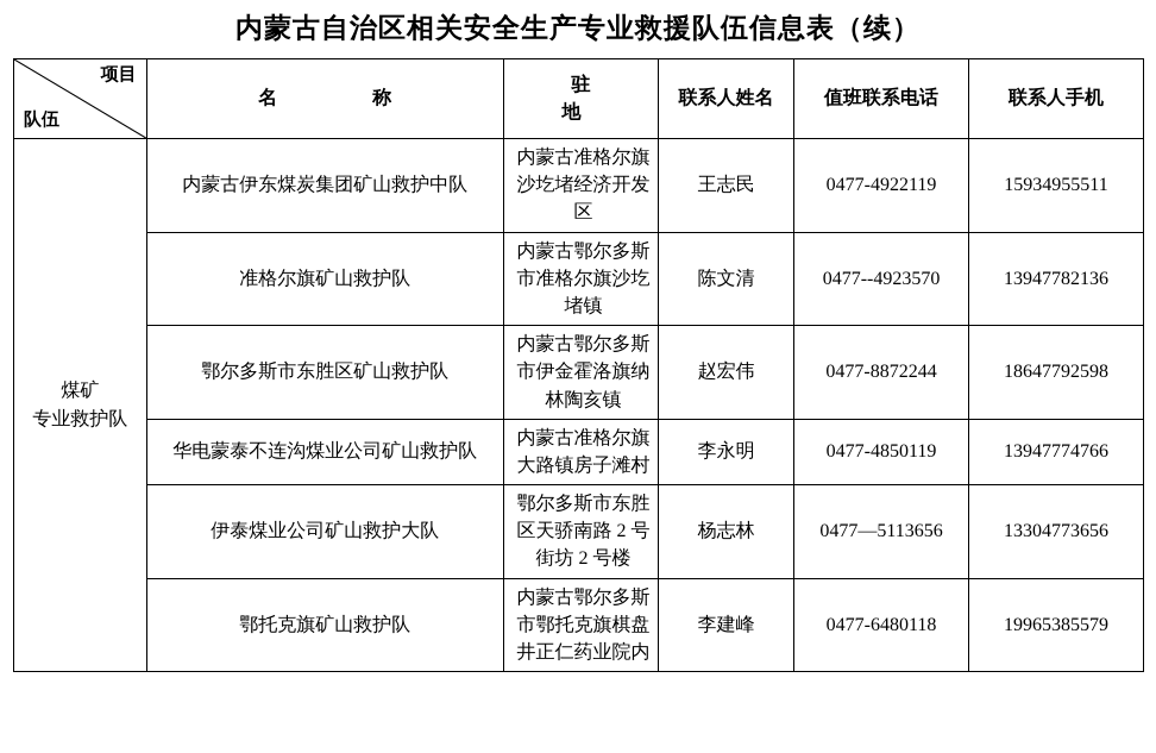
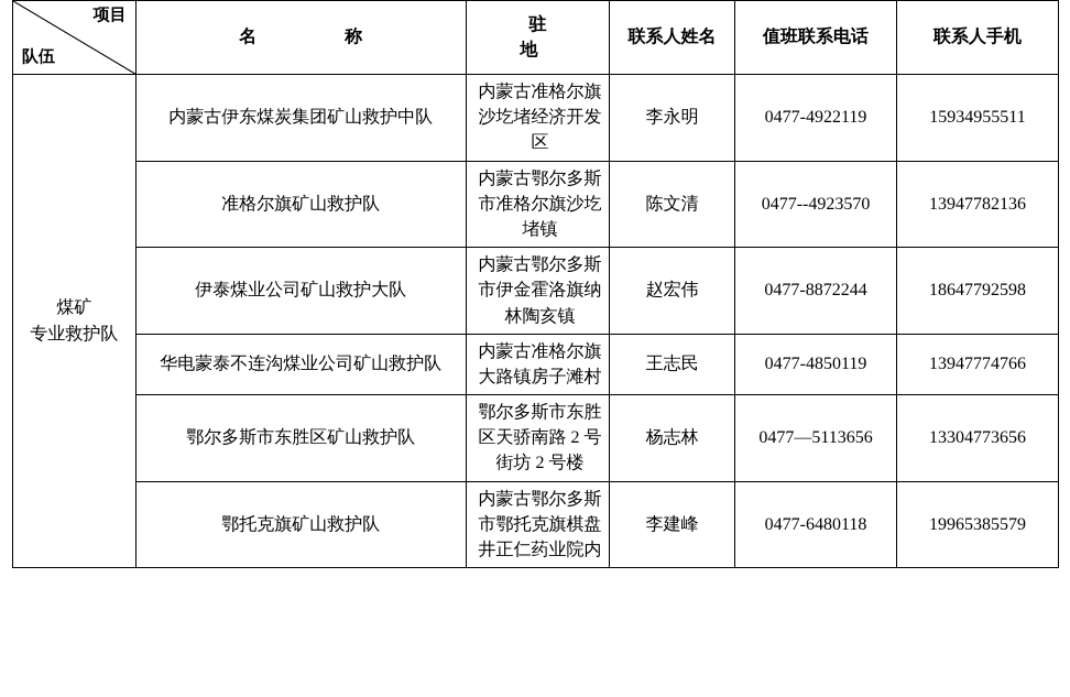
- 内蒙古自治区相关安全生产专业救援队伍信息表（续）
  项目 队伍	名 称	驻 地	联系人姓名	值班联系电话	联系人手机
- 煤矿 专业救护队	内蒙古伊东煤炭集团矿山救护中队	内蒙古准格尔旗沙圪堵经济开发区	王志民	0477-4922119	15934955511
+ 煤矿 专业救护队	内蒙古伊东煤炭集团矿山救护中队	内蒙古准格尔旗沙圪堵经济开发区	李永明	0477-4922119	15934955511
  准格尔旗矿山救护队	内蒙古鄂尔多斯市准格尔旗沙圪堵镇	陈文清	0477--4923570	13947782136
- 鄂尔多斯市东胜区矿山救护队	内蒙古鄂尔多斯市伊金霍洛旗纳林陶亥镇	赵宏伟	0477-8872244	18647792598
+ 伊泰煤业公司矿山救护大队	内蒙古鄂尔多斯市伊金霍洛旗纳林陶亥镇	赵宏伟	0477-8872244	18647792598
- 华电蒙泰不连沟煤业公司矿山救护队	内蒙古准格尔旗大路镇房子滩村	李永明	0477-4850119	13947774766
+ 华电蒙泰不连沟煤业公司矿山救护队	内蒙古准格尔旗大路镇房子滩村	王志民	0477-4850119	13947774766
- 伊泰煤业公司矿山救护大队	鄂尔多斯市东胜区天骄南路 2 号街坊 2 号楼	杨志林	0477—5113656	13304773656
+ 鄂尔多斯市东胜区矿山救护队	鄂尔多斯市东胜区天骄南路 2 号街坊 2 号楼	杨志林	0477—5113656	13304773656
  鄂托克旗矿山救护队	内蒙古鄂尔多斯市鄂托克旗棋盘井正仁药业院内	李建峰	0477-6480118	19965385579
